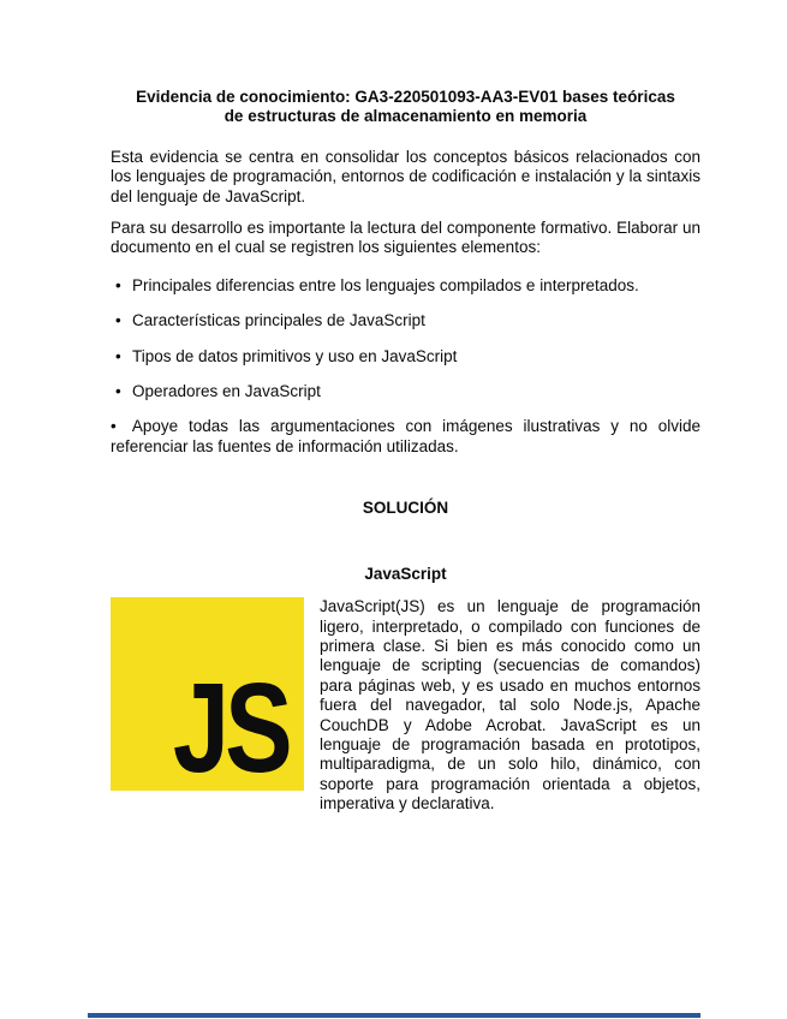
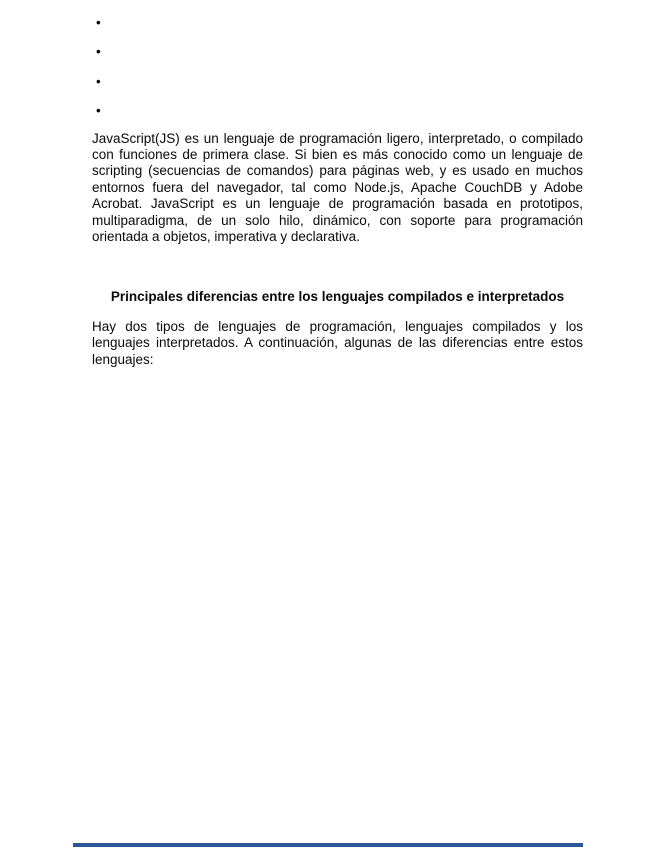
- Evidencia de conocimiento: GA3-220501093-AA3-EV01 bases teóricas de estructuras de almacenamiento en memoria
- Esta evidencia se centra en consolidar los conceptos básicos relacionados con los lenguajes de programación, entornos de codificación e instalación y la sintaxis del lenguaje de JavaScript.
- Para su desarrollo es importante la lectura del componente formativo. Elaborar un documento en el cual se registren los siguientes elementos:
  •
- Principales diferencias entre los lenguajes compilados e interpretados.
  •
- Características principales de JavaScript
  •
- Tipos de datos primitivos y uso en JavaScript
  •
- Operadores en JavaScript
- • Apoye todas las argumentaciones con imágenes ilustrativas y no olvide referenciar las fuentes de información utilizadas.
- SOLUCIÓN
- JavaScript
- JS
- JavaScript(JS) es un lenguaje de programación ligero, interpretado, o compilado con funciones de primera clase. Si bien es más conocido como un lenguaje de scripting (secuencias de comandos) para páginas web, y es usado en muchos entornos fuera del navegador, tal solo Node.js, Apache CouchDB y Adobe Acrobat. JavaScript es un lenguaje de programación basada en prototipos, multiparadigma, de un solo hilo, dinámico, con soporte para programación orientada a objetos, imperativa y declarativa.
+ JavaScript(JS) es un lenguaje de programación ligero, interpretado, o compilado con funciones de primera clase. Si bien es más conocido como un lenguaje de scripting (secuencias de comandos) para páginas web, y es usado en muchos entornos fuera del navegador, tal como Node.js, Apache CouchDB y Adobe Acrobat. JavaScript es un lenguaje de programación basada en prototipos, multiparadigma, de un solo hilo, dinámico, con soporte para programación orientada a objetos, imperativa y declarativa.
+ Principales diferencias entre los lenguajes compilados e interpretados
+ Hay dos tipos de lenguajes de programación, lenguajes compilados y los lenguajes interpretados. A continuación, algunas de las diferencias entre estos lenguajes:
